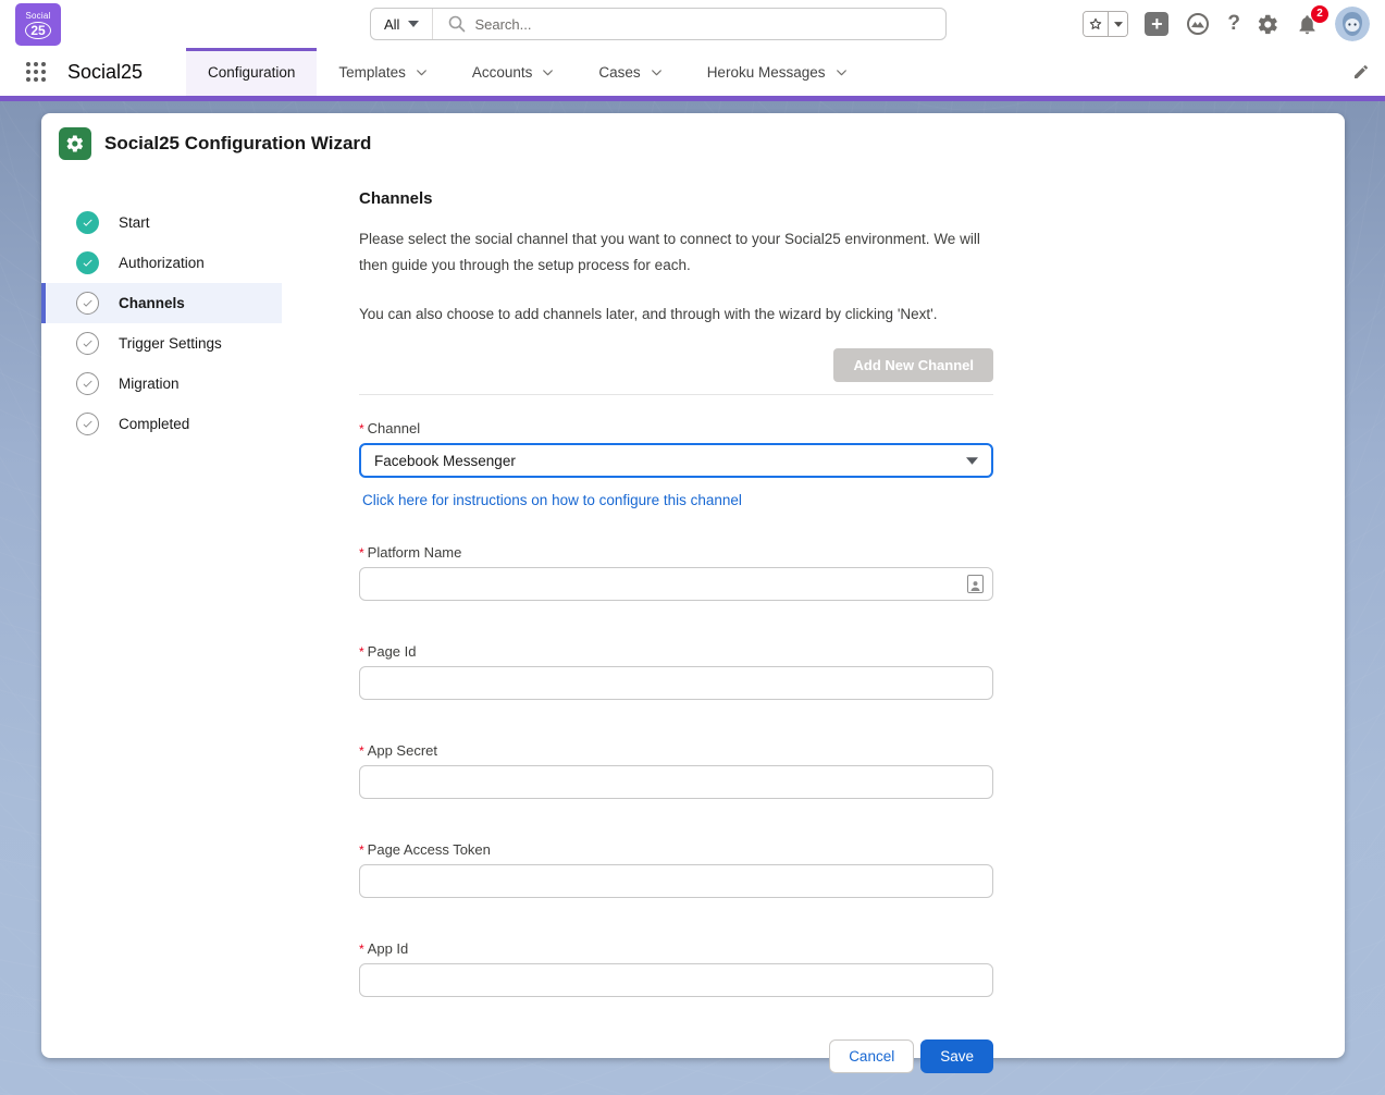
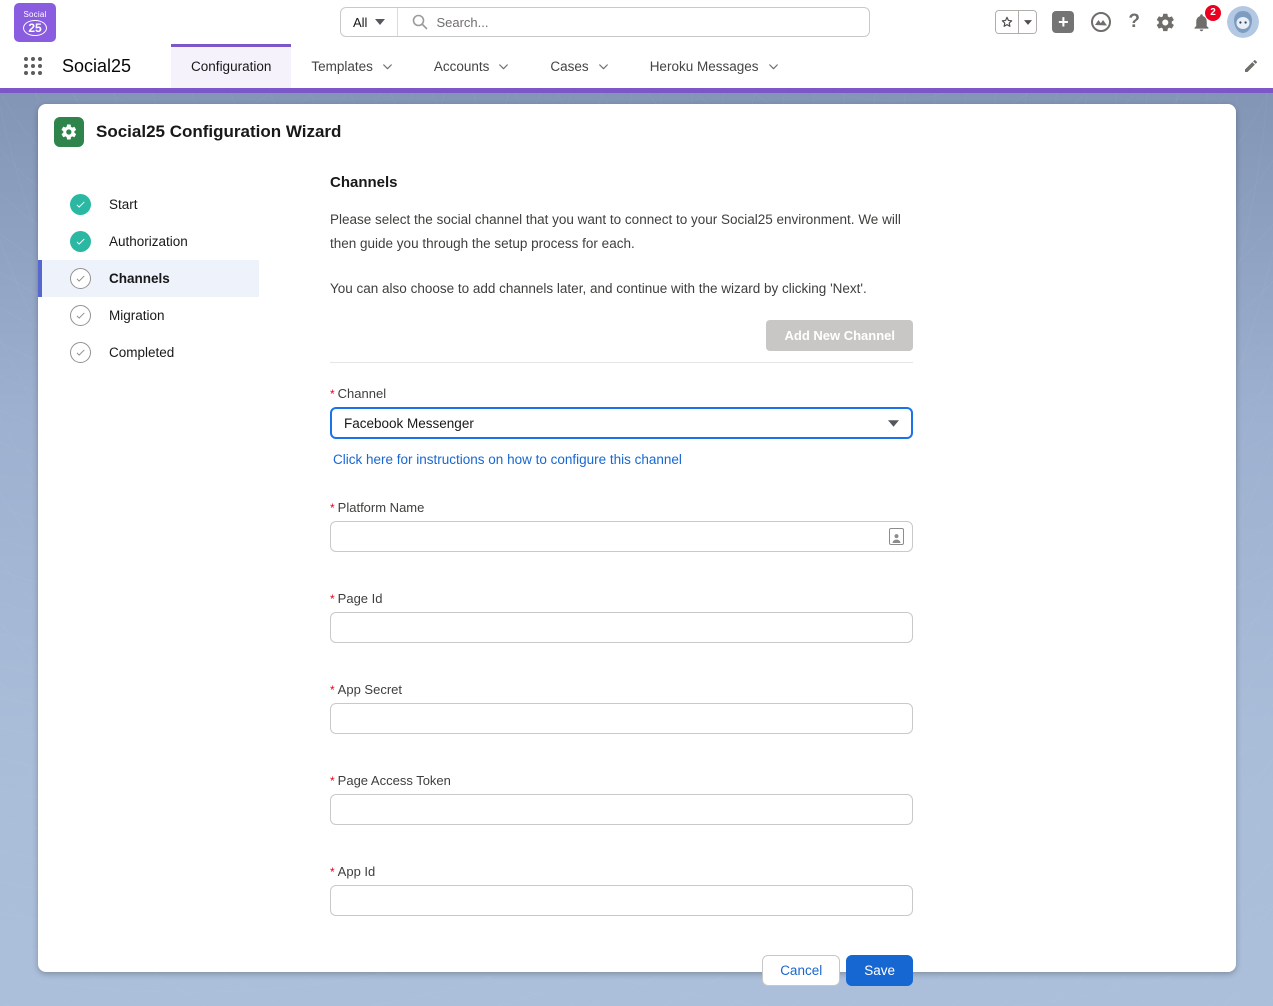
  Social
  25
  All
  Search...
  +
  ?
  2
  Social25
  Configuration
  Templates
  Accounts
  Cases
  Heroku Messages
  Social25 Configuration Wizard
  Start
  Authorization
  Channels
- Trigger Settings
  Migration
  Completed
  Channels
  Please select the social channel that you want to connect to your Social25 environment. We will then guide you through the setup process for each.
- You can also choose to add channels later, and through with the wizard by clicking 'Next'.
+ You can also choose to add channels later, and continue with the wizard by clicking 'Next'.
  Add New Channel
  *
  Channel
  Facebook Messenger
  Click here for instructions on how to configure this channel
  *
  Platform Name
  *
  Page Id
  *
  App Secret
  *
  Page Access Token
  *
  App Id
  Cancel
  Save
